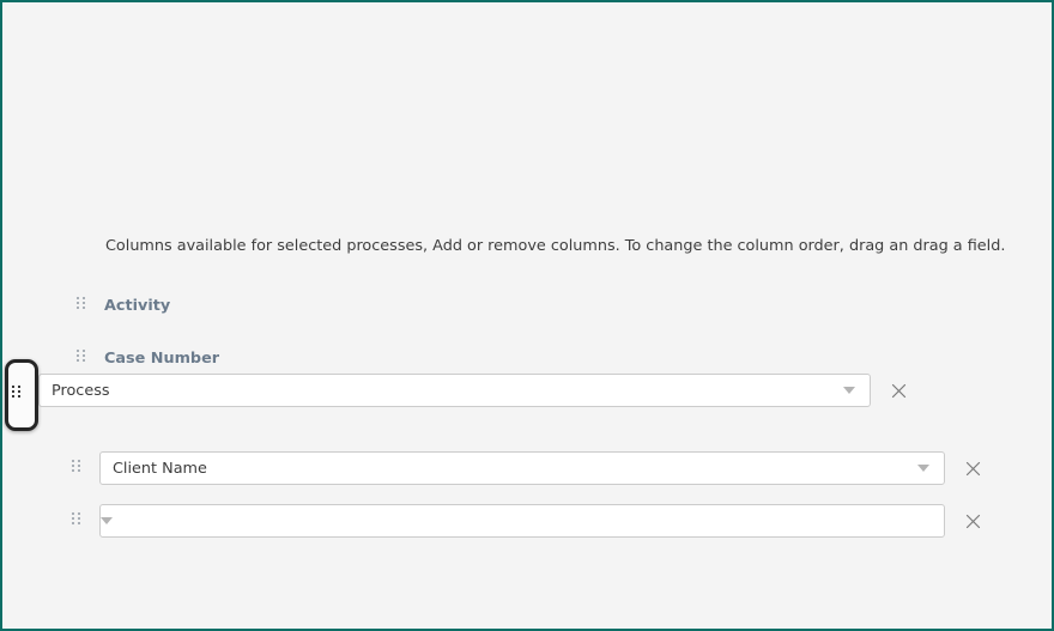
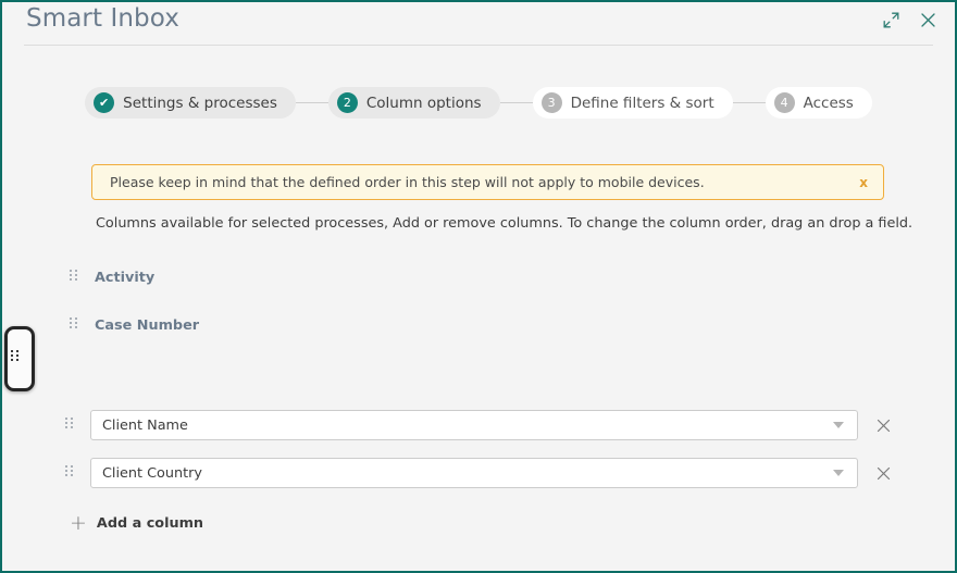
+ Smart Inbox
+ ✔
+ Settings & processes
+ 2
+ Column options
+ 3
+ Define filters & sort
+ 4
+ Access
+ Please keep in mind that the defined order in this step will not apply to mobile devices.
+ x
- Columns available for selected processes, Add or remove columns. To change the column order, drag an drag a field.
+ Columns available for selected processes, Add or remove columns. To change the column order, drag an drop a field.
  Activity
  Case Number
- Process
  Client Name
+ Client Country
+ +
+ Add a column
